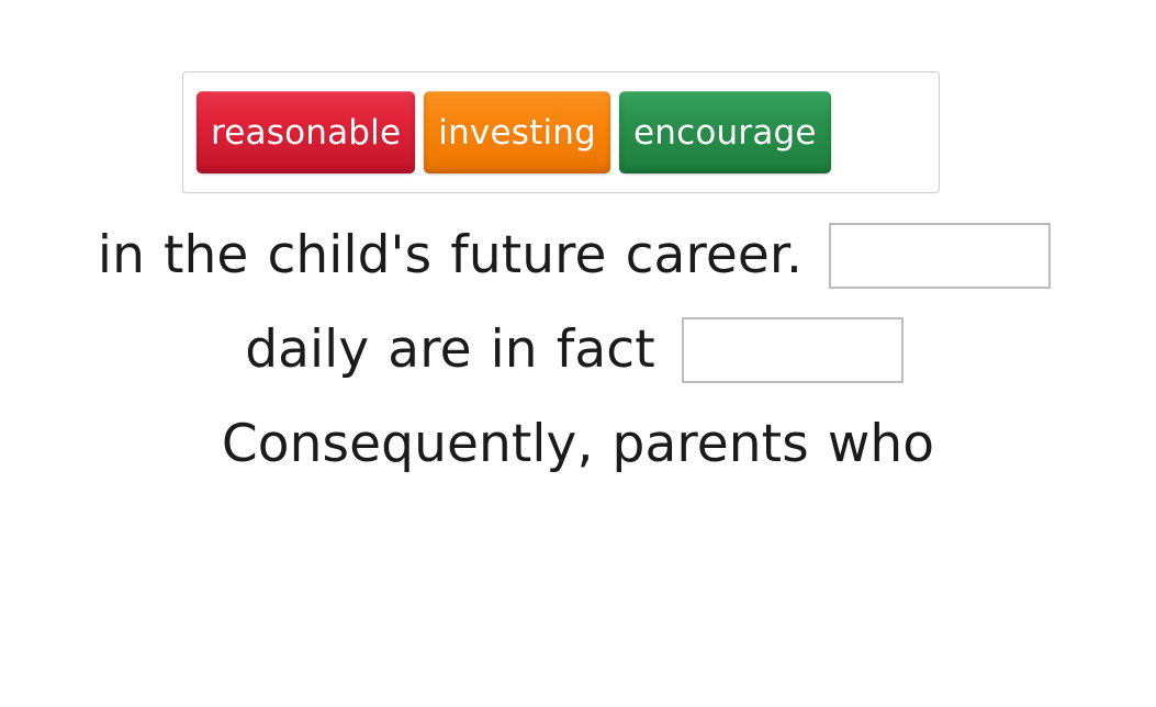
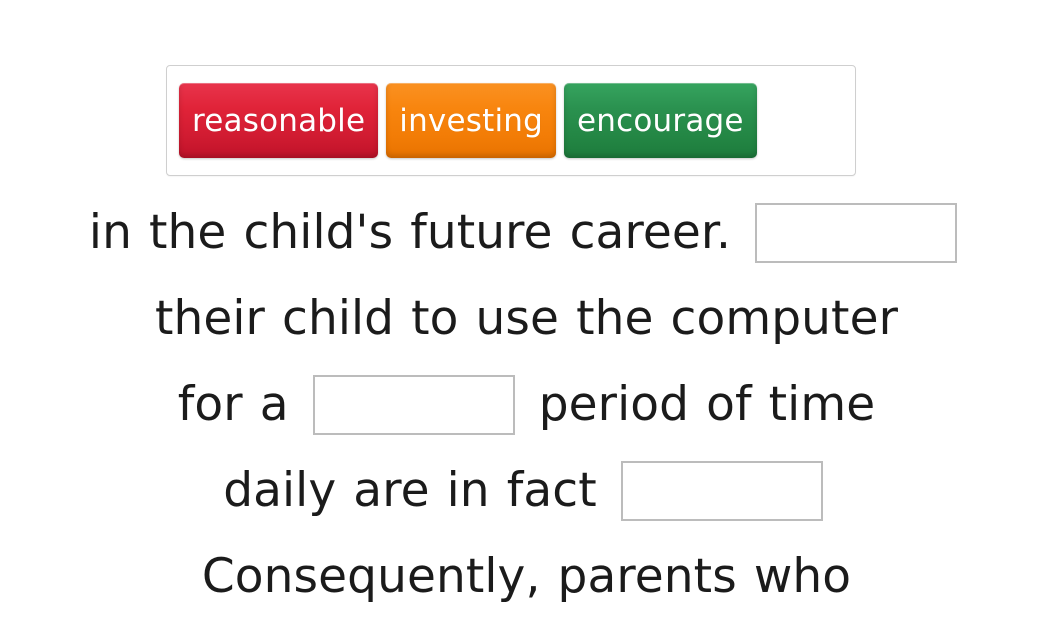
  reasonable
  investing
  encourage
  in the child's future career.
+ their child to use the computer
+ for a period of time
  daily are in fact
  Consequently, parents who
